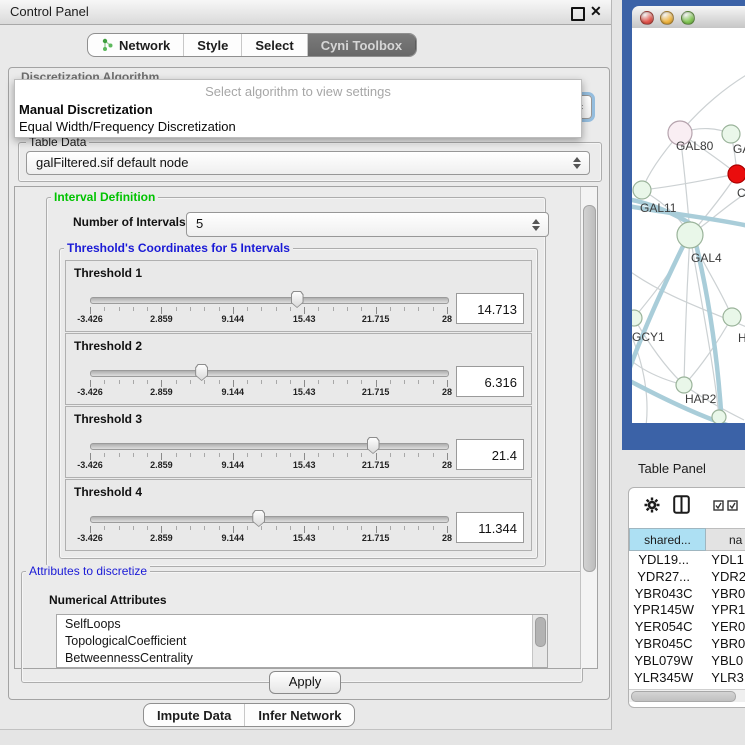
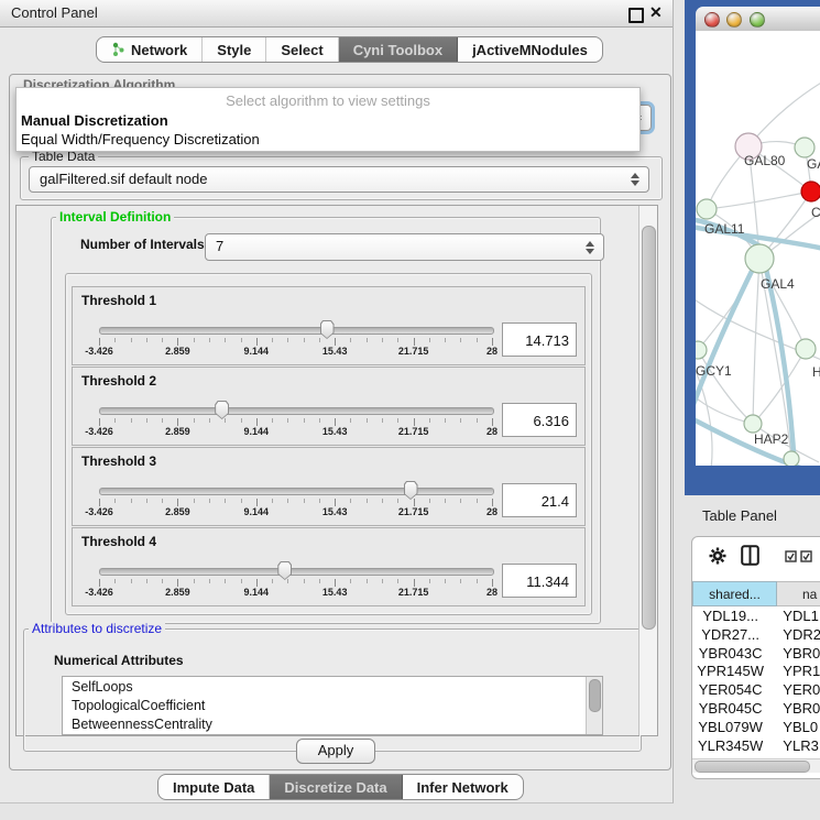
  Control Panel
  ✕
  Network
  Style
  Select
  Cyni Toolbox
+ jActiveMNodules
  Discretization Algorithm
  Select algorithm to view settings
  Manual Discretization
  Equal Width/Frequency Discretization
  Table Data
  galFiltered.sif default node
  Interval Definition
  Number of Intervals
- 5
+ 7
- Threshold's Coordinates for 5 Intervals
  Threshold 1
  -3.426
  2.859
  9.144
  15.43
  21.715
  28
  14.713
  Threshold 2
  -3.426
  2.859
  9.144
  15.43
  21.715
  28
  6.316
  Threshold 3
  -3.426
  2.859
  9.144
  15.43
  21.715
  28
  21.4
  Threshold 4
  -3.426
  2.859
  9.144
  15.43
  21.715
  28
  11.344
  Attributes to discretize
  Numerical Attributes
  SelfLoops
  TopologicalCoefficient
  BetweennessCentrality
  Apply
  Impute Data
+ Discretize Data
  Infer Network
  GAL80
  C
  GAL11
  GAL4
  GCY1
  H
  HAP2
  Table Panel
  shared...
  na
  YDL19...
  YDL1
  YDR27...
  YDR2
  YBR043C
  YBR0
  YPR145W
  YPR1
  YER054C
  YER0
  YBR045C
  YBR0
  YBL079W
  YBL0
  YLR345W
  YLR3
